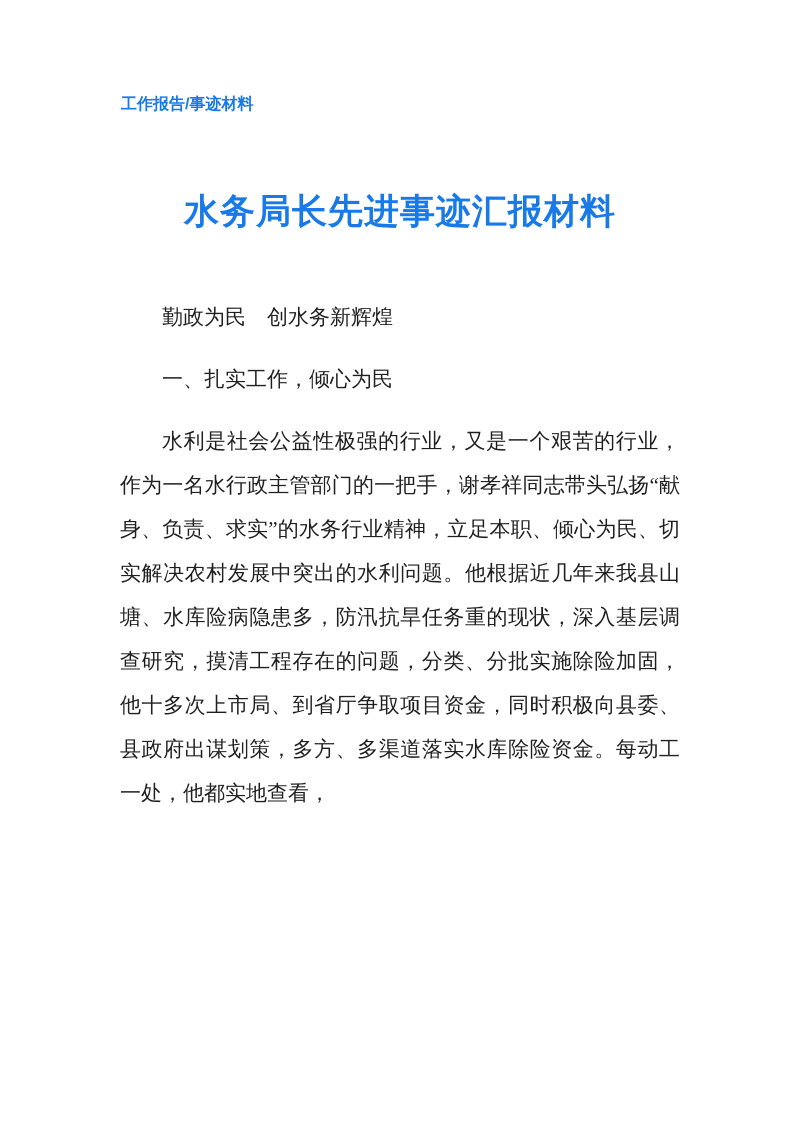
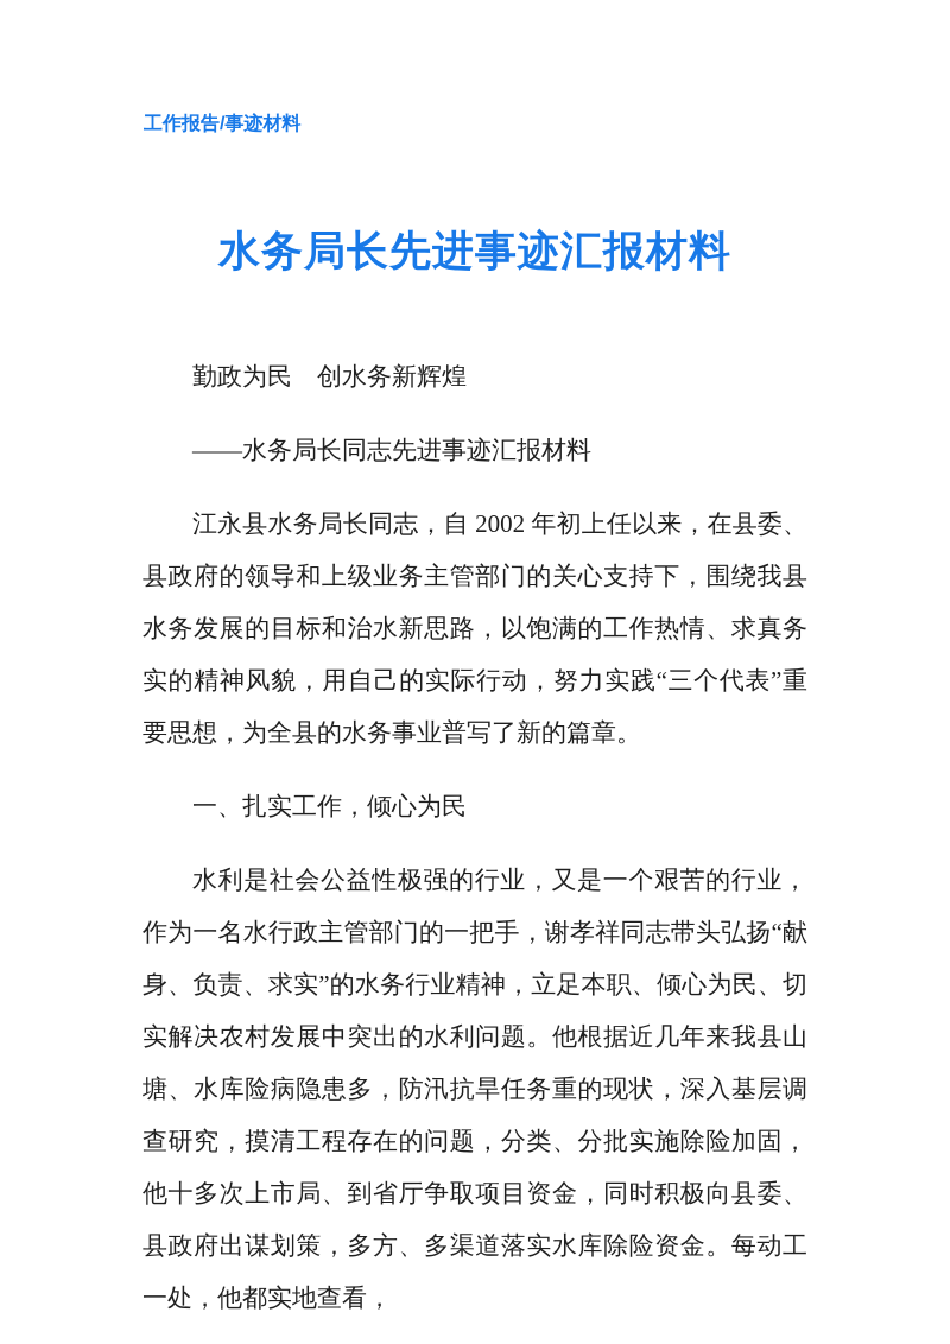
  工作报告/事迹材料
  水务局长先进事迹汇报材料
  勤政为民 创水务新辉煌
+ ——水务局长同志先进事迹汇报材料
+ 江永县水务局长同志，自 2002 年初上任以来，在县委、县政府的领导和上级业务主管部门的关心支持下，围绕我县水务发展的目标和治水新思路，以饱满的工作热情、求真务实的精神风貌，用自己的实际行动，努力实践“三个代表”重要思想，为全县的水务事业普写了新的篇章。
  一、扎实工作，倾心为民
  水利是社会公益性极强的行业，又是一个艰苦的行业，作为一名水行政主管部门的一把手，谢孝祥同志带头弘扬“献身、负责、求实”的水务行业精神，立足本职、倾心为民、切实解决农村发展中突出的水利问题。他根据近几年来我县山塘、水库险病隐患多，防汛抗旱任务重的现状，深入基层调查研究，摸清工程存在的问题，分类、分批实施除险加固，他十多次上市局、到省厅争取项目资金，同时积极向县委、县政府出谋划策，多方、多渠道落实水库除险资金。每动工一处，他都实地查看，
